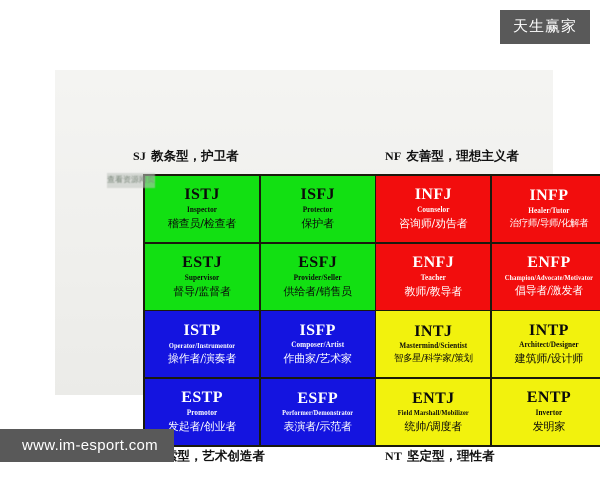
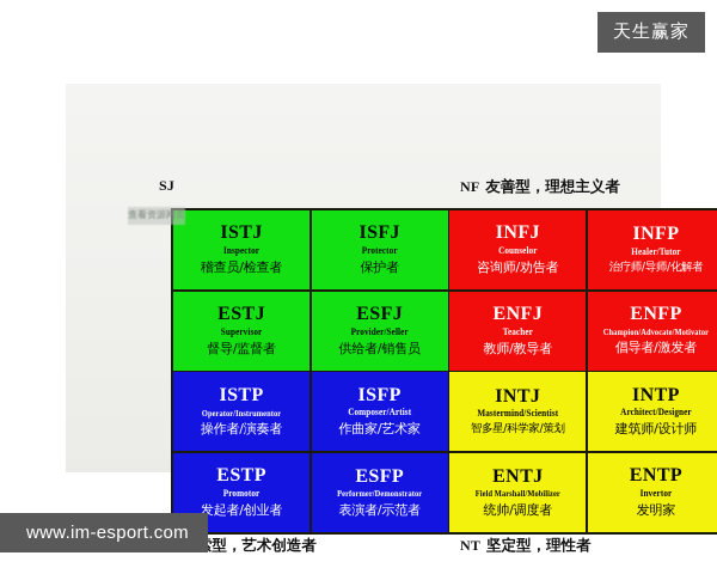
  SJ
- 教条型，护卫者
  NF
  友善型，理想主义者
  型，艺术创造者
  NT
  坚定型，理性者
  ISTJ
  Inspector
  稽查员/检查者
  ISFJ
  Protector
  保护者
  INFJ
  Counselor
  咨询师/劝告者
  INFP
  Healer/Tutor
  治疗师/导师/化解者
  ESTJ
  Supervisor
  督导/监督者
  ESFJ
  Provider/Seller
  供给者/销售员
  ENFJ
  Teacher
  教师/教导者
  ENFP
  倡导者/激发者
  ISTP
  操作者/演奏者
  ISFP
  Composer/Artist
  作曲家/艺术家
  INTJ
  Mastermind/Scientist
  智多星/科学家/策划
  INTP
  Architect/Designer
  建筑师/设计师
  ESTP
  Promotor
  发起者/创业者
  ESFP
  表演者/示范者
  ENTJ
  统帅/调度者
  ENTP
  Invertor
  发明家
  查看资源网页
  天生赢家
  www.im-esport.com
